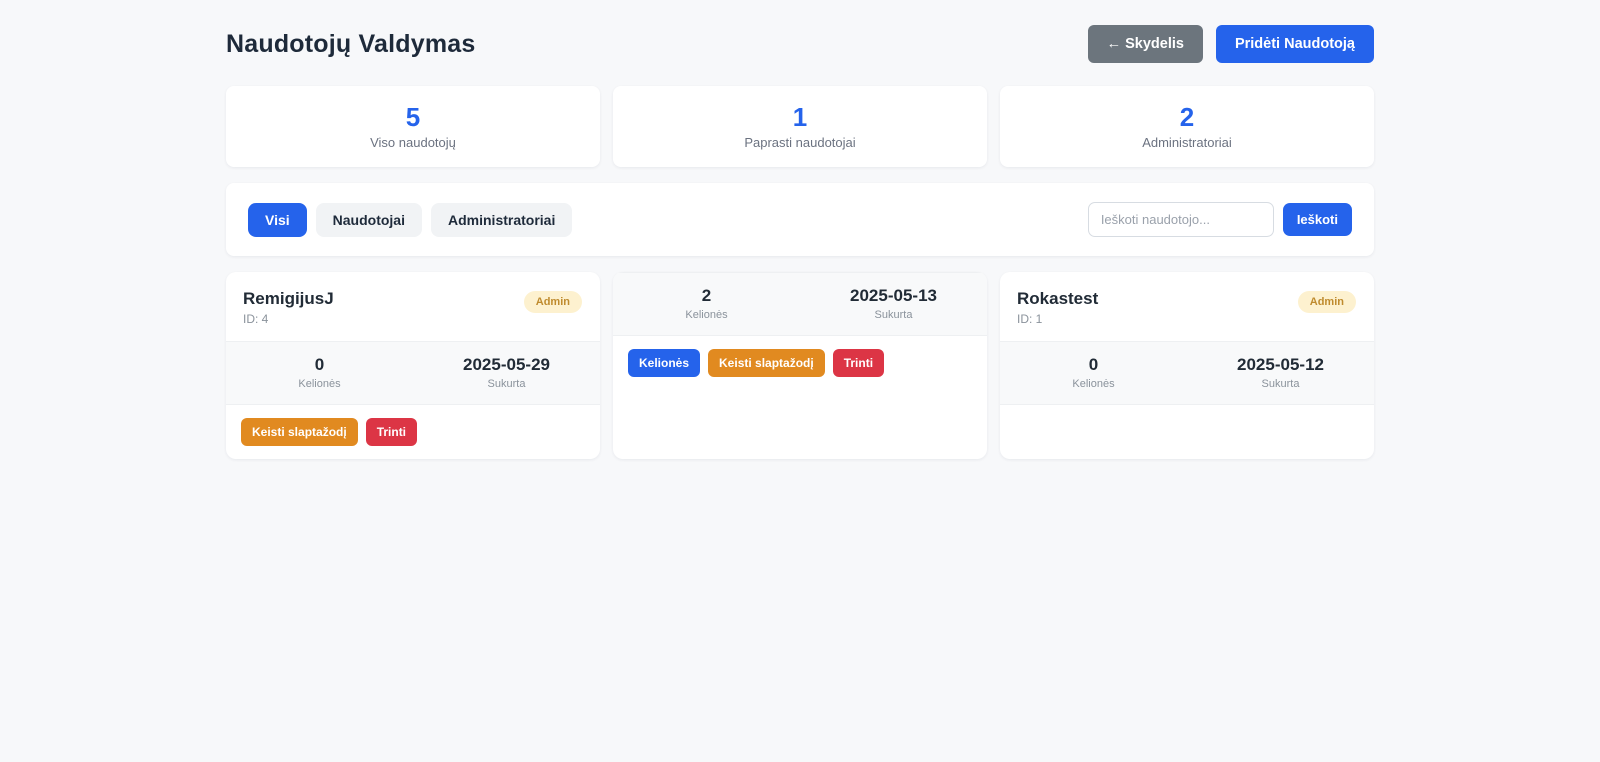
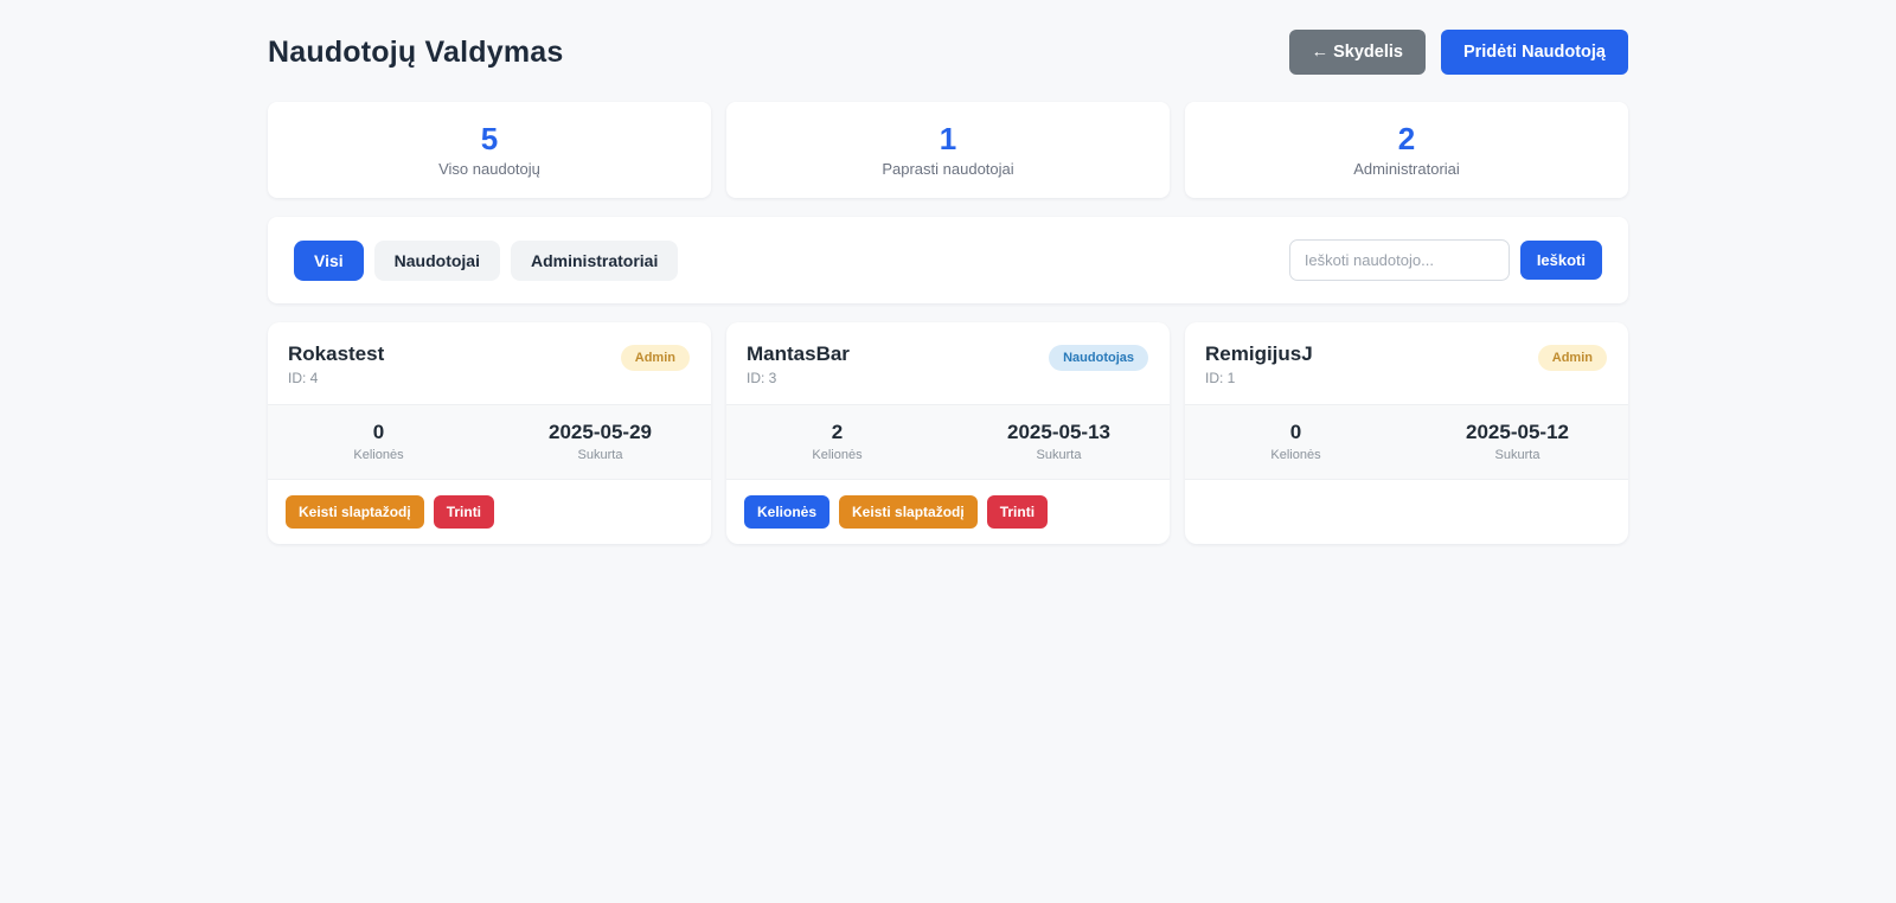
  Naudotojų Valdymas
  ← Skydelis
  Pridėti Naudotoją
  5
  Viso naudotojų
  1
  Paprasti naudotojai
  2
  Administratoriai
  Visi
  Naudotojai
  Administratoriai
  Ieškoti naudotojo...
  Ieškoti
- RemigijusJ
+ Rokastest
  ID: 4
  Admin
  0
  Kelionės
  2025-05-29
  Sukurta
  Keisti slaptažodį
  Trinti
+ MantasBar
+ ID: 3
+ Naudotojas
  2
  Kelionės
  2025-05-13
  Sukurta
  Kelionės
  Keisti slaptažodį
  Trinti
- Rokastest
+ RemigijusJ
  ID: 1
  Admin
  0
  Kelionės
  2025-05-12
  Sukurta
